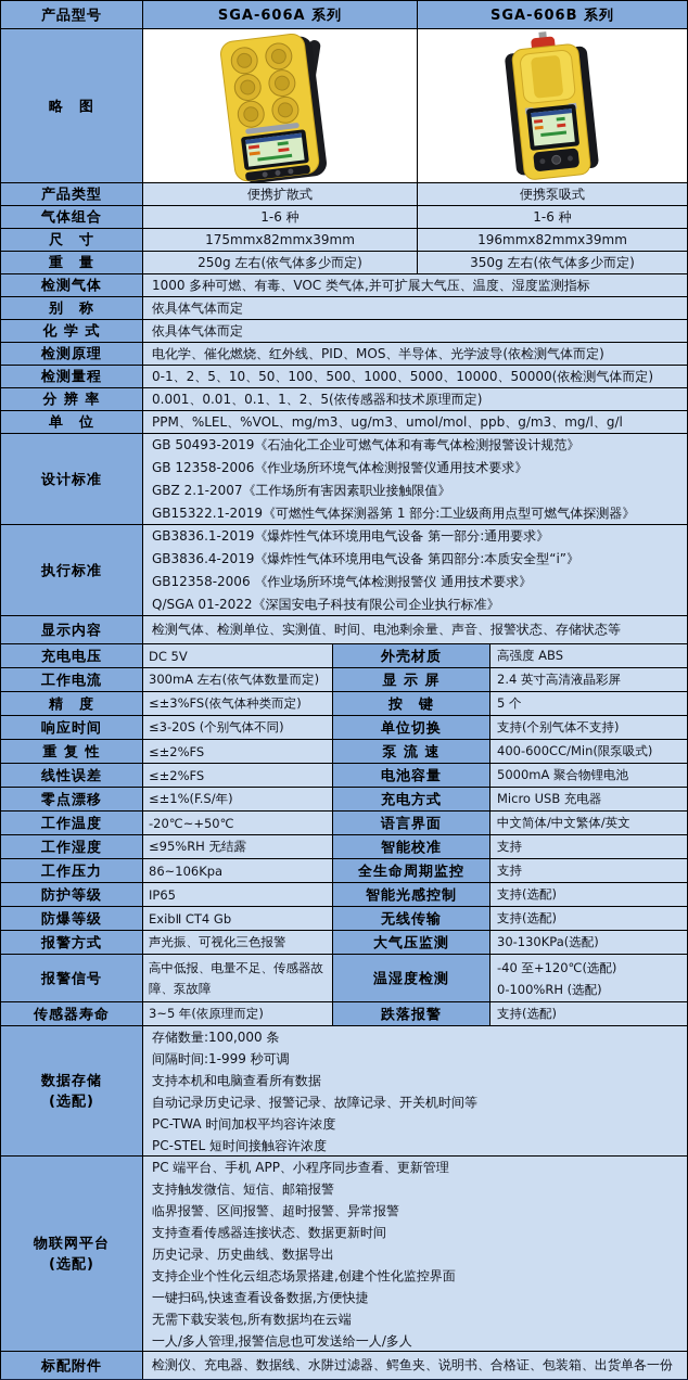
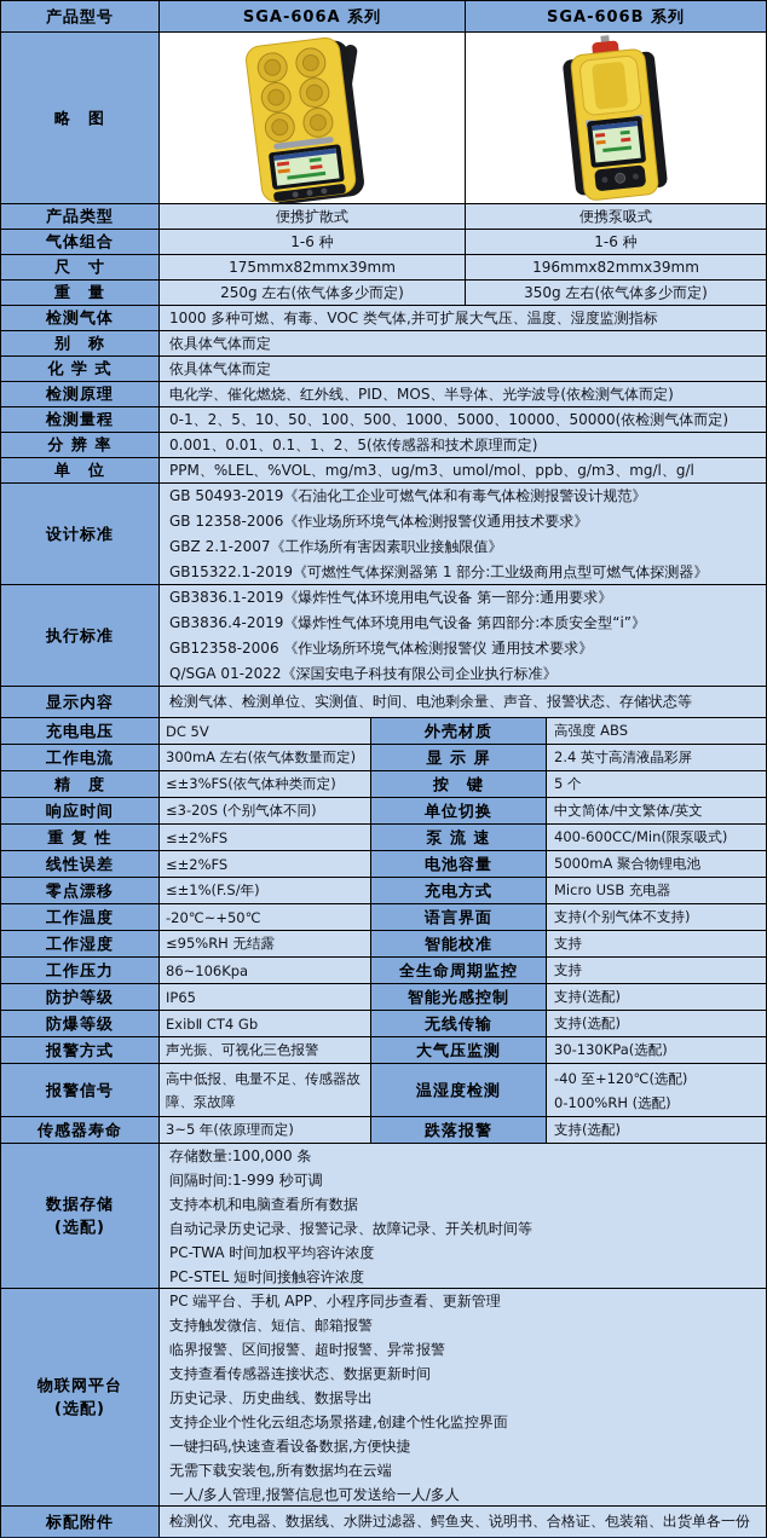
  产品型号
  SGA-606A 系列
  SGA-606B 系列
  略 图
  产品类型
  便携扩散式
  便携泵吸式
  气体组合
  1-6 种
  1-6 种
  尺 寸
  175mmx82mmx39mm
  196mmx82mmx39mm
  重 量
  250g 左右(依气体多少而定)
  350g 左右(依气体多少而定)
  检测气体
  1000 多种可燃、有毒、VOC 类气体,并可扩展大气压、温度、湿度监测指标
  别 称
  依具体气体而定
  化 学 式
  依具体气体而定
  检测原理
  电化学、催化燃烧、红外线、PID、MOS、半导体、光学波导(依检测气体而定)
  检测量程
  0-1、2、5、10、50、100、500、1000、5000、10000、50000(依检测气体而定)
  分 辨 率
  0.001、0.01、0.1、1、2、5(依传感器和技术原理而定)
  单 位
  PPM、%LEL、%VOL、mg/m3、ug/m3、umol/mol、ppb、g/m3、mg/l、g/l
  设计标准
  GB 50493-2019《石油化工企业可燃气体和有毒气体检测报警设计规范》
  GB 12358-2006《作业场所环境气体检测报警仪通用技术要求》
  GBZ 2.1-2007《工作场所有害因素职业接触限值》
  GB15322.1-2019《可燃性气体探测器第 1 部分:工业级商用点型可燃气体探测器》
  执行标准
  GB3836.1-2019《爆炸性气体环境用电气设备 第一部分:通用要求》
  GB3836.4-2019《爆炸性气体环境用电气设备 第四部分:本质安全型“i”》
  GB12358-2006 《作业场所环境气体检测报警仪 通用技术要求》
  Q/SGA 01-2022《深国安电子科技有限公司企业执行标准》
  显示内容
  检测气体、检测单位、实测值、时间、电池剩余量、声音、报警状态、存储状态等
  充电电压
  DC 5V
  外壳材质
  高强度 ABS
  工作电流
  300mA 左右(依气体数量而定)
  显 示 屏
  2.4 英寸高清液晶彩屏
  精 度
  ≤±3%FS(依气体种类而定)
  按 键
  5 个
  响应时间
  ≤3-20S (个别气体不同)
  单位切换
- 支持(个别气体不支持)
+ 中文简体/中文繁体/英文
  重 复 性
  ≤±2%FS
  泵 流 速
  400-600CC/Min(限泵吸式)
  线性误差
  ≤±2%FS
  电池容量
  5000mA 聚合物锂电池
  零点漂移
  ≤±1%(F.S/年)
  充电方式
  Micro USB 充电器
  工作温度
  -20℃~+50℃
  语言界面
- 中文简体/中文繁体/英文
+ 支持(个别气体不支持)
  工作湿度
  ≤95%RH 无结露
  智能校准
  支持
  工作压力
  86~106Kpa
  全生命周期监控
  支持
  防护等级
  IP65
  智能光感控制
  支持(选配)
  防爆等级
  ExibⅡ CT4 Gb
  无线传输
  支持(选配)
  报警方式
  声光振、可视化三色报警
  大气压监测
  30-130KPa(选配)
  报警信号
  高中低报、电量不足、传感器故障、泵故障
  温湿度检测
  -40 至+120℃(选配)
  0-100%RH (选配)
  传感器寿命
  3~5 年(依原理而定)
  跌落报警
  支持(选配)
  数据存储
  (选配)
  存储数量:100,000 条
  间隔时间:1-999 秒可调
  支持本机和电脑查看所有数据
  自动记录历史记录、报警记录、故障记录、开关机时间等
  PC-TWA 时间加权平均容许浓度
  PC-STEL 短时间接触容许浓度
  物联网平台
  (选配)
  PC 端平台、手机 APP、小程序同步查看、更新管理
  支持触发微信、短信、邮箱报警
  临界报警、区间报警、超时报警、异常报警
  支持查看传感器连接状态、数据更新时间
  历史记录、历史曲线、数据导出
  支持企业个性化云组态场景搭建,创建个性化监控界面
  一键扫码,快速查看设备数据,方便快捷
  无需下载安装包,所有数据均在云端
  一人/多人管理,报警信息也可发送给一人/多人
  标配附件
  检测仪、充电器、数据线、水阱过滤器、鳄鱼夹、说明书、合格证、包装箱、出货单各一份
